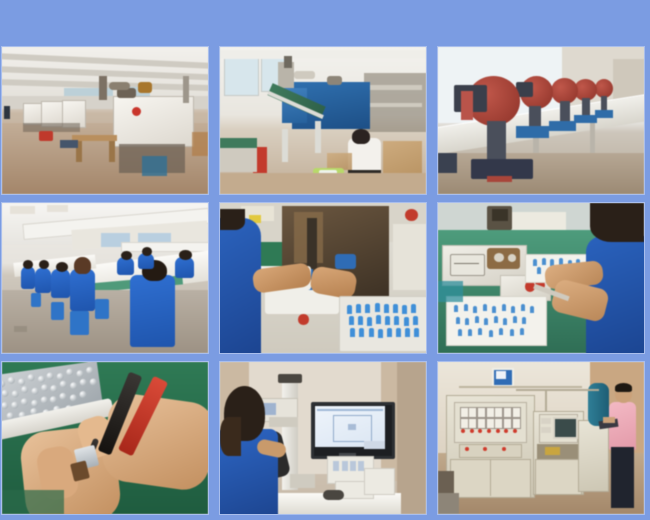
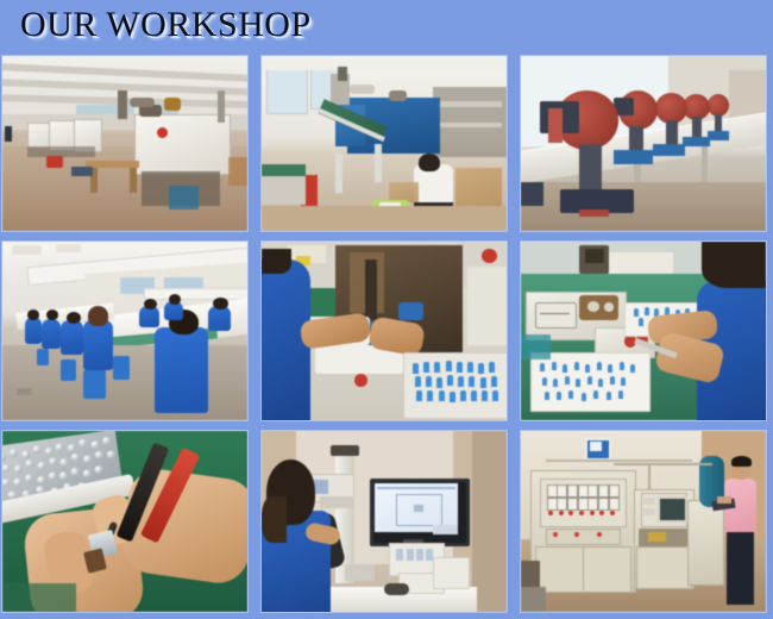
+ OUR WORKSHOP
